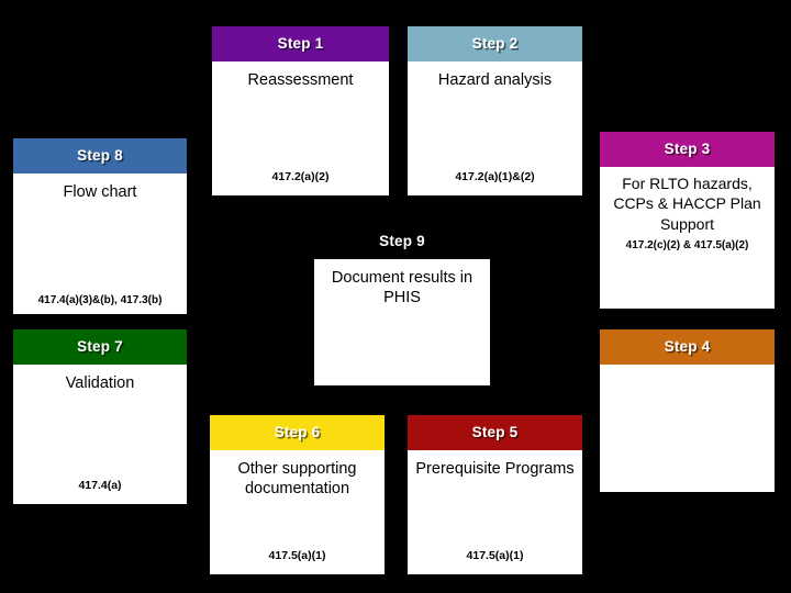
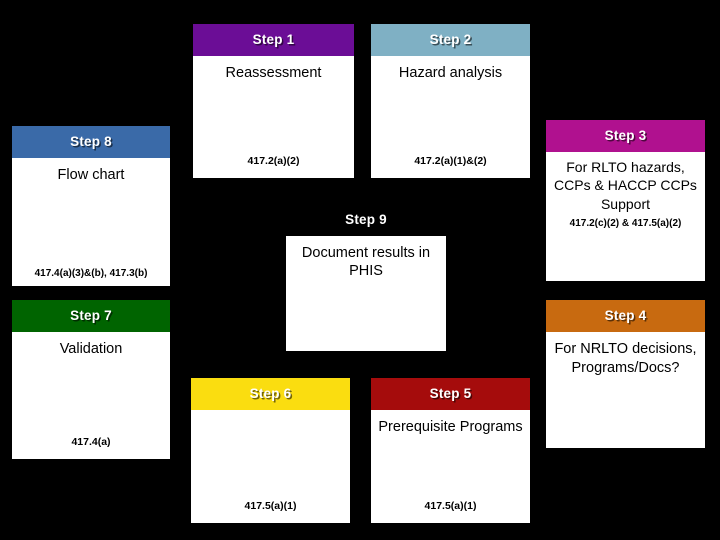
  Step 1
  Reassessment
  417.2(a)(2)
  Step 2
  Hazard analysis
  417.2(a)(1)&(2)
  Step 3
- For RLTO hazards, CCPs & HACCP Plan Support
+ For RLTO hazards, CCPs & HACCP CCPs Support
  417.2(c)(2) & 417.5(a)(2)
  Step 8
  Flow chart
  417.4(a)(3)&(b), 417.3(b)
  Step 9
  Document results in PHIS
  Step 7
  Validation
  417.4(a)
  Step 4
+ For NRLTO decisions, Programs/Docs?
  Step 6
- Other supporting documentation
  417.5(a)(1)
  Step 5
  Prerequisite Programs
  417.5(a)(1)
